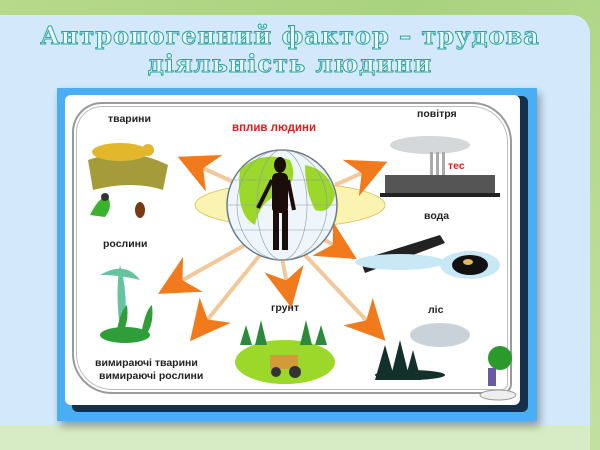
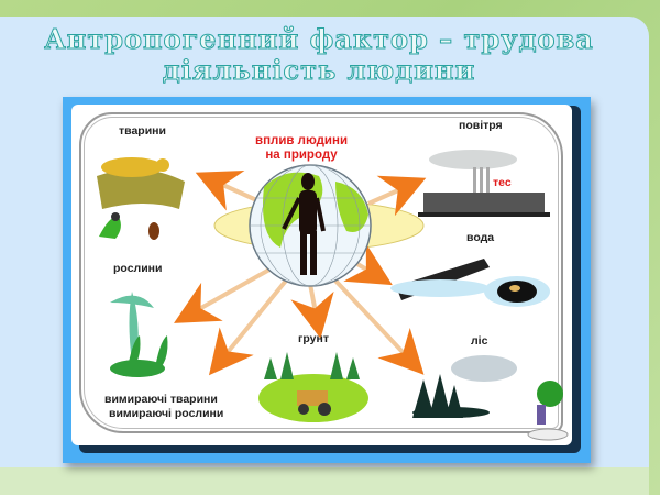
  Антропогенний фактор – трудова
  діяльність людини
  вплив людини
+ на природу
  тварини
  рослини
  вимираючі тварини
  вимираючі рослини
  грунт
  ліс
  повітря
  тес
  вода
